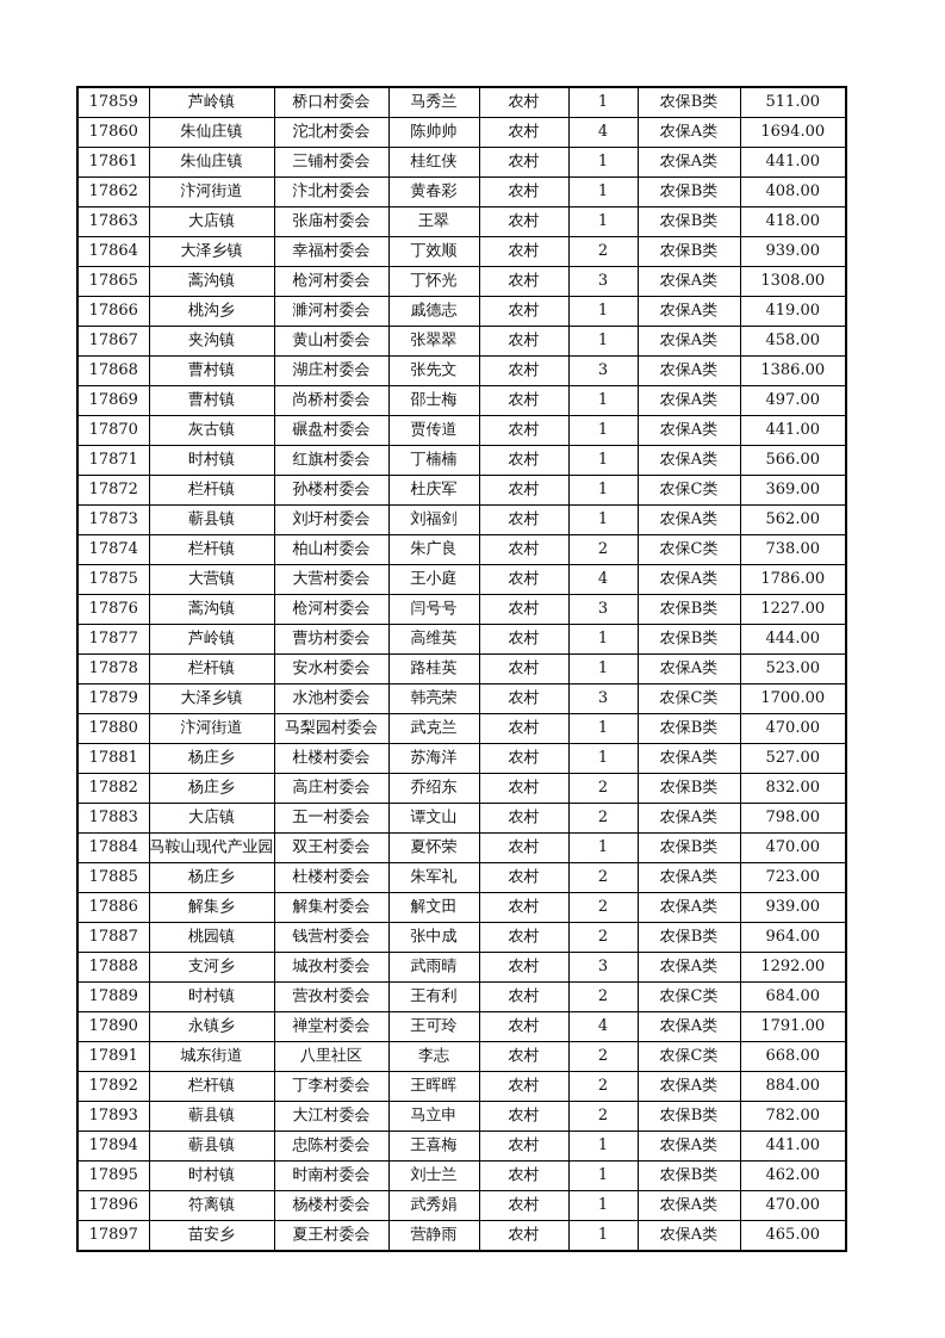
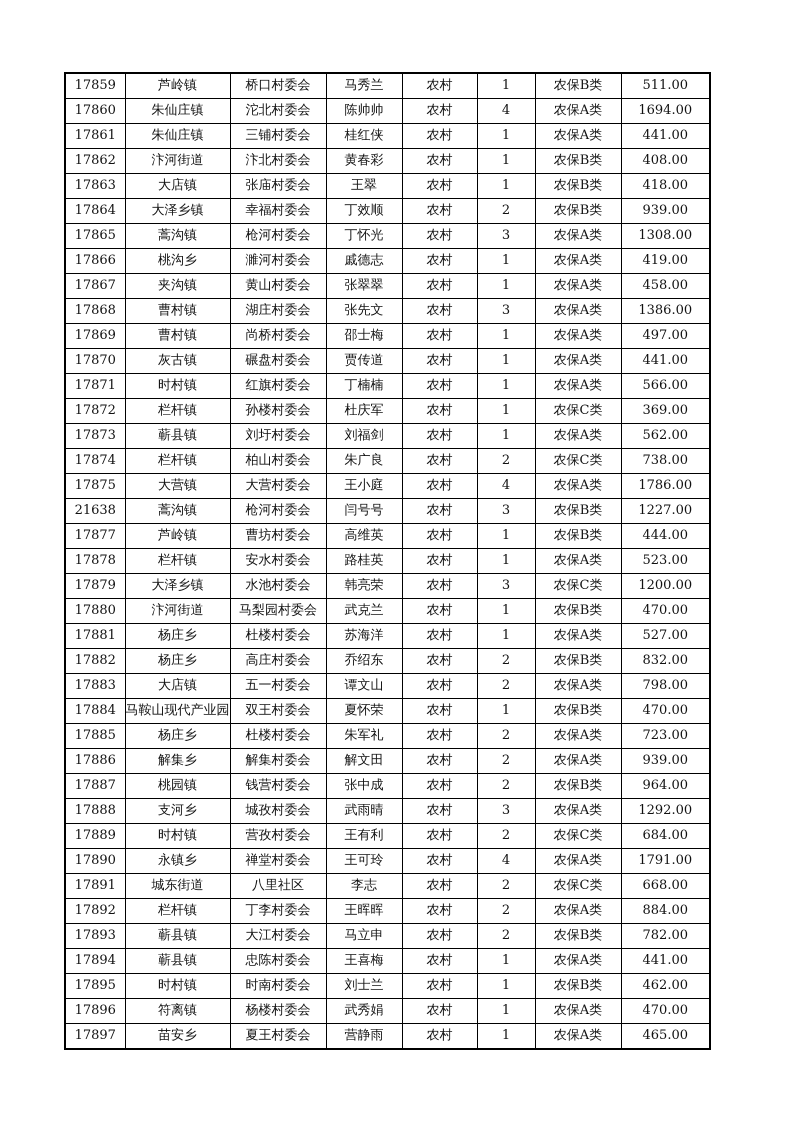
  17859	芦岭镇	桥口村委会	马秀兰	农村	1	农保B类	511.00
  17860	朱仙庄镇	沱北村委会	陈帅帅	农村	4	农保A类	1694.00
  17861	朱仙庄镇	三铺村委会	桂红侠	农村	1	农保A类	441.00
  17862	汴河街道	汴北村委会	黄春彩	农村	1	农保B类	408.00
  17863	大店镇	张庙村委会	王翠	农村	1	农保B类	418.00
  17864	大泽乡镇	幸福村委会	丁效顺	农村	2	农保B类	939.00
  17865	蒿沟镇	枪河村委会	丁怀光	农村	3	农保A类	1308.00
  17866	桃沟乡	濉河村委会	戚德志	农村	1	农保A类	419.00
  17867	夹沟镇	黄山村委会	张翠翠	农村	1	农保A类	458.00
  17868	曹村镇	湖庄村委会	张先文	农村	3	农保A类	1386.00
  17869	曹村镇	尚桥村委会	邵士梅	农村	1	农保A类	497.00
  17870	灰古镇	碾盘村委会	贾传道	农村	1	农保A类	441.00
  17871	时村镇	红旗村委会	丁楠楠	农村	1	农保A类	566.00
  17872	栏杆镇	孙楼村委会	杜庆军	农村	1	农保C类	369.00
  17873	蕲县镇	刘圩村委会	刘福剑	农村	1	农保A类	562.00
  17874	栏杆镇	柏山村委会	朱广良	农村	2	农保C类	738.00
  17875	大营镇	大营村委会	王小庭	农村	4	农保A类	1786.00
- 17876	蒿沟镇	枪河村委会	闫号号	农村	3	农保B类	1227.00
+ 21638	蒿沟镇	枪河村委会	闫号号	农村	3	农保B类	1227.00
  17877	芦岭镇	曹坊村委会	高维英	农村	1	农保B类	444.00
  17878	栏杆镇	安水村委会	路桂英	农村	1	农保A类	523.00
- 17879	大泽乡镇	水池村委会	韩亮荣	农村	3	农保C类	1700.00
+ 17879	大泽乡镇	水池村委会	韩亮荣	农村	3	农保C类	1200.00
  17880	汴河街道	马梨园村委会	武克兰	农村	1	农保B类	470.00
  17881	杨庄乡	杜楼村委会	苏海洋	农村	1	农保A类	527.00
  17882	杨庄乡	高庄村委会	乔绍东	农村	2	农保B类	832.00
  17883	大店镇	五一村委会	谭文山	农村	2	农保A类	798.00
  17884	马鞍山现代产业园	双王村委会	夏怀荣	农村	1	农保B类	470.00
  17885	杨庄乡	杜楼村委会	朱军礼	农村	2	农保A类	723.00
  17886	解集乡	解集村委会	解文田	农村	2	农保A类	939.00
  17887	桃园镇	钱营村委会	张中成	农村	2	农保B类	964.00
  17888	支河乡	城孜村委会	武雨晴	农村	3	农保A类	1292.00
  17889	时村镇	营孜村委会	王有利	农村	2	农保C类	684.00
  17890	永镇乡	禅堂村委会	王可玲	农村	4	农保A类	1791.00
  17891	城东街道	八里社区	李志	农村	2	农保C类	668.00
  17892	栏杆镇	丁李村委会	王晖晖	农村	2	农保A类	884.00
  17893	蕲县镇	大江村委会	马立申	农村	2	农保B类	782.00
  17894	蕲县镇	忠陈村委会	王喜梅	农村	1	农保A类	441.00
  17895	时村镇	时南村委会	刘士兰	农村	1	农保B类	462.00
  17896	符离镇	杨楼村委会	武秀娟	农村	1	农保A类	470.00
  17897	苗安乡	夏王村委会	营静雨	农村	1	农保A类	465.00
